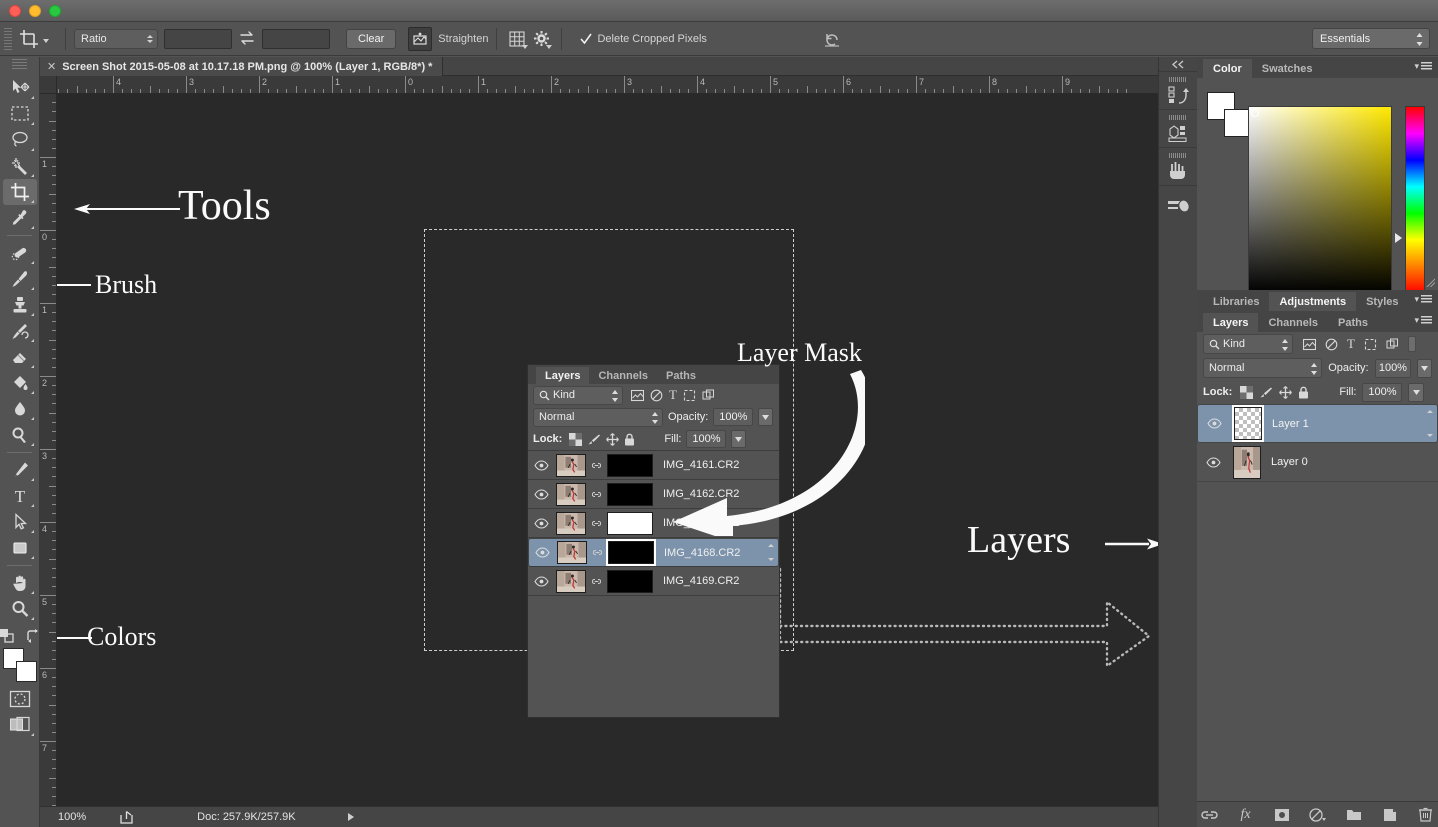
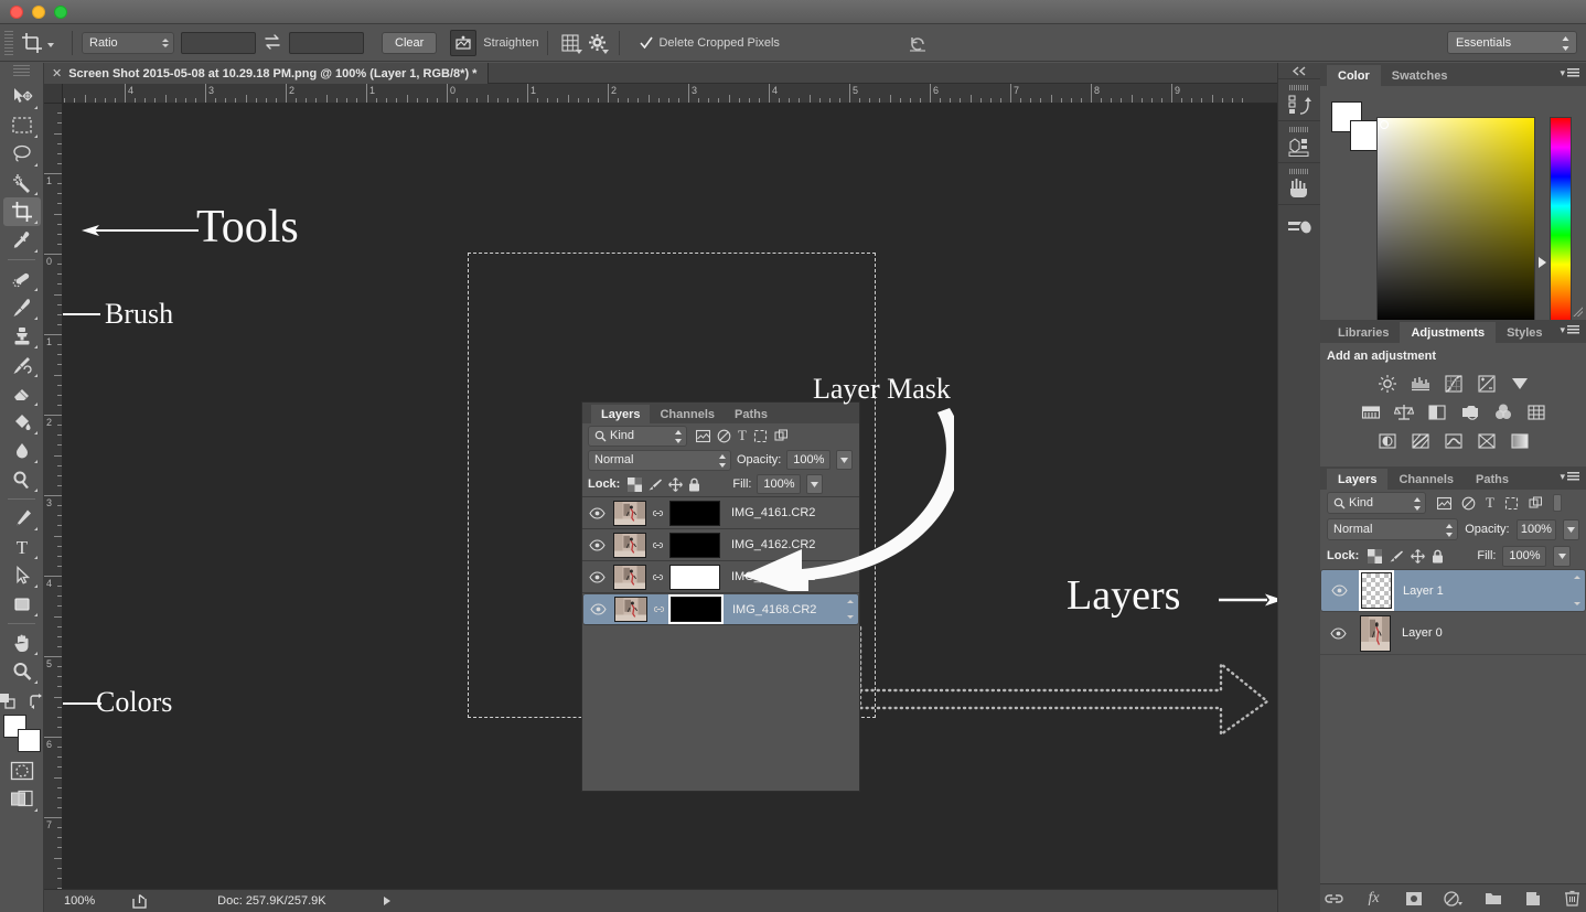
  Ratio
  Clear
  Straighten
  Delete Cropped Pixels
  Essentials
  T
  ✕
- Screen Shot 2015-05-08 at 10.17.18 PM.png @ 100% (Layer 1, RGB/8*) *
+ Screen Shot 2015-05-08 at 10.29.18 PM.png @ 100% (Layer 1, RGB/8*) *
  4
  3
  2
  1
  0
  1
  2
  3
  4
  5
  6
  7
  8
  9
  1
  0
  1
  2
  3
  4
  5
  6
  7
  Layers
  Channels
  Paths
  Kind
  T
  Normal
  Opacity:
  100%
  Lock:
  Fill:
  100%
  IMG_4161.CR2
  IMG_4162.CR2
  IMG_4168.CR2
- IMG_4169.CR2
  Tools
  Brush
  Colors
  Layer Mask
  Layers
  100%
  Doc: 257.9K/257.9K
  Color
  Swatches
  ▾
  Libraries
  Adjustments
  Styles
  ▾
+ Add an adjustment
  Layers
  Channels
  Paths
  ▾
  Kind
  T
  Normal
  Opacity:
  100%
  Lock:
  Fill:
  100%
  Layer 1
  Layer 0
  fx
